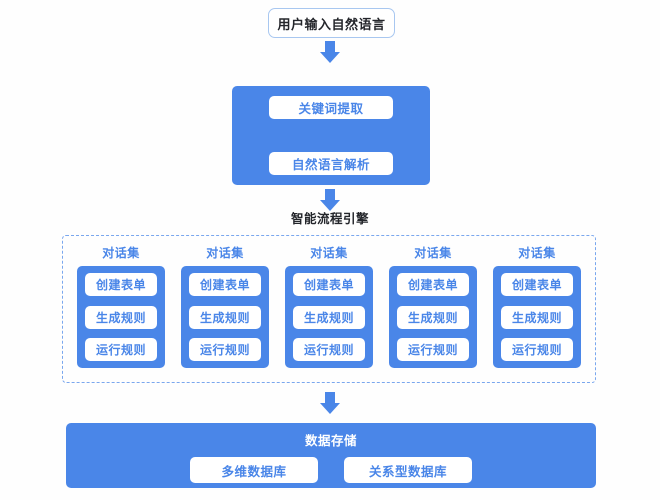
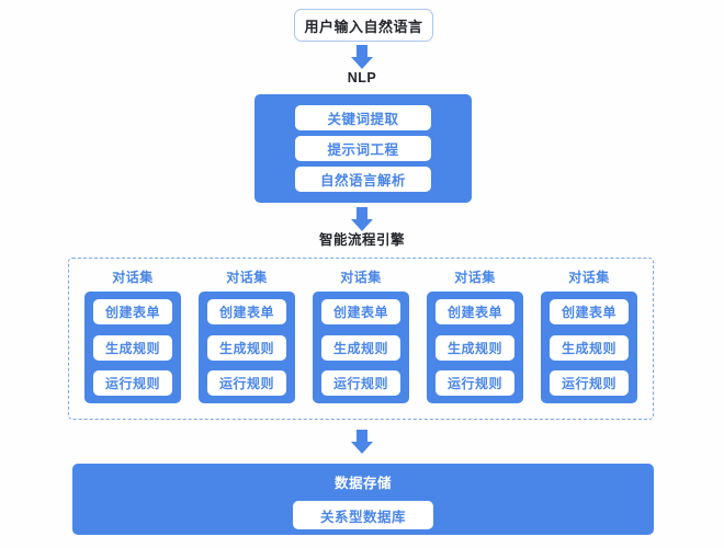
  用户输入自然语言
+ NLP
  关键词提取
+ 提示词工程
  自然语言解析
  智能流程引擎
  对话集
  创建表单
  生成规则
  运行规则
  对话集
  创建表单
  生成规则
  运行规则
  对话集
  创建表单
  生成规则
  运行规则
  对话集
  创建表单
  生成规则
  运行规则
  对话集
  创建表单
  生成规则
  运行规则
  数据存储
- 多维数据库
  关系型数据库
